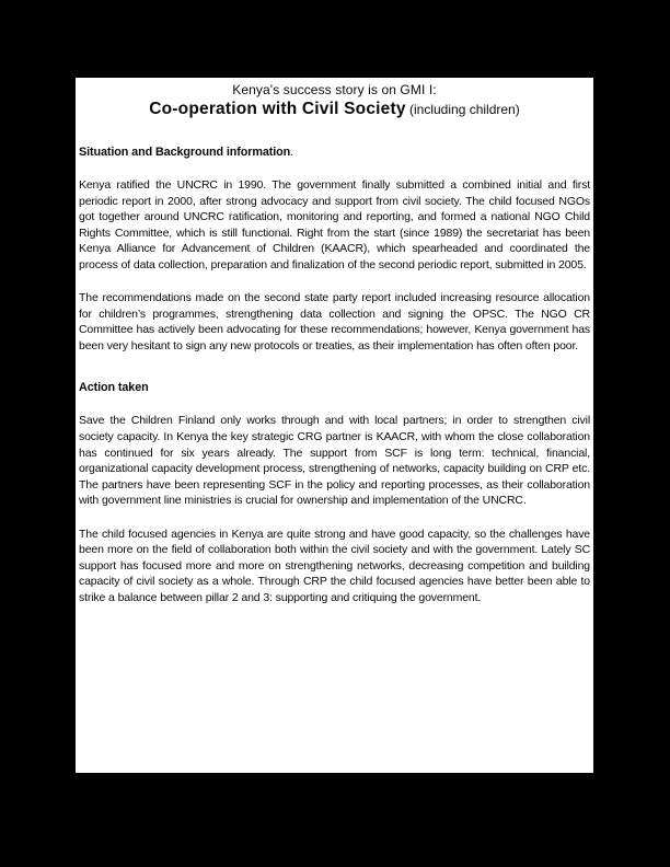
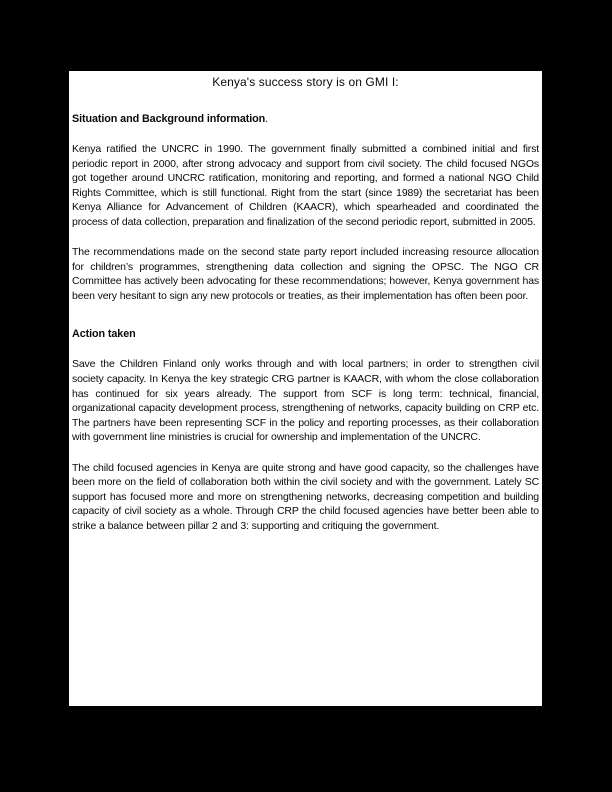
  Kenya's success story is on GMI I:
- Co-operation with Civil Society (including children)
  Situation and Background information.
  Kenya ratified the UNCRC in 1990. The government finally submitted a combined initial and first periodic report in 2000, after strong advocacy and support from civil society. The child focused NGOs got together around UNCRC ratification, monitoring and reporting, and formed a national NGO Child Rights Committee, which is still functional. Right from the start (since 1989) the secretariat has been Kenya Alliance for Advancement of Children (KAACR), which spearheaded and coordinated the process of data collection, preparation and finalization of the second periodic report, submitted in 2005.
- The recommendations made on the second state party report included increasing resource allocation for children’s programmes, strengthening data collection and signing the OPSC. The NGO CR Committee has actively been advocating for these recommendations; however, Kenya government has been very hesitant to sign any new protocols or treaties, as their implementation has often often poor.
+ The recommendations made on the second state party report included increasing resource allocation for children’s programmes, strengthening data collection and signing the OPSC. The NGO CR Committee has actively been advocating for these recommendations; however, Kenya government has been very hesitant to sign any new protocols or treaties, as their implementation has often been poor.
  Action taken
  Save the Children Finland only works through and with local partners; in order to strengthen civil society capacity. In Kenya the key strategic CRG partner is KAACR, with whom the close collaboration has continued for six years already. The support from SCF is long term: technical, financial, organizational capacity development process, strengthening of networks, capacity building on CRP etc. The partners have been representing SCF in the policy and reporting processes, as their collaboration with government line ministries is crucial for ownership and implementation of the UNCRC.
  The child focused agencies in Kenya are quite strong and have good capacity, so the challenges have been more on the field of collaboration both within the civil society and with the government. Lately SC support has focused more and more on strengthening networks, decreasing competition and building capacity of civil society as a whole. Through CRP the child focused agencies have better been able to strike a balance between pillar 2 and 3: supporting and critiquing the government.
